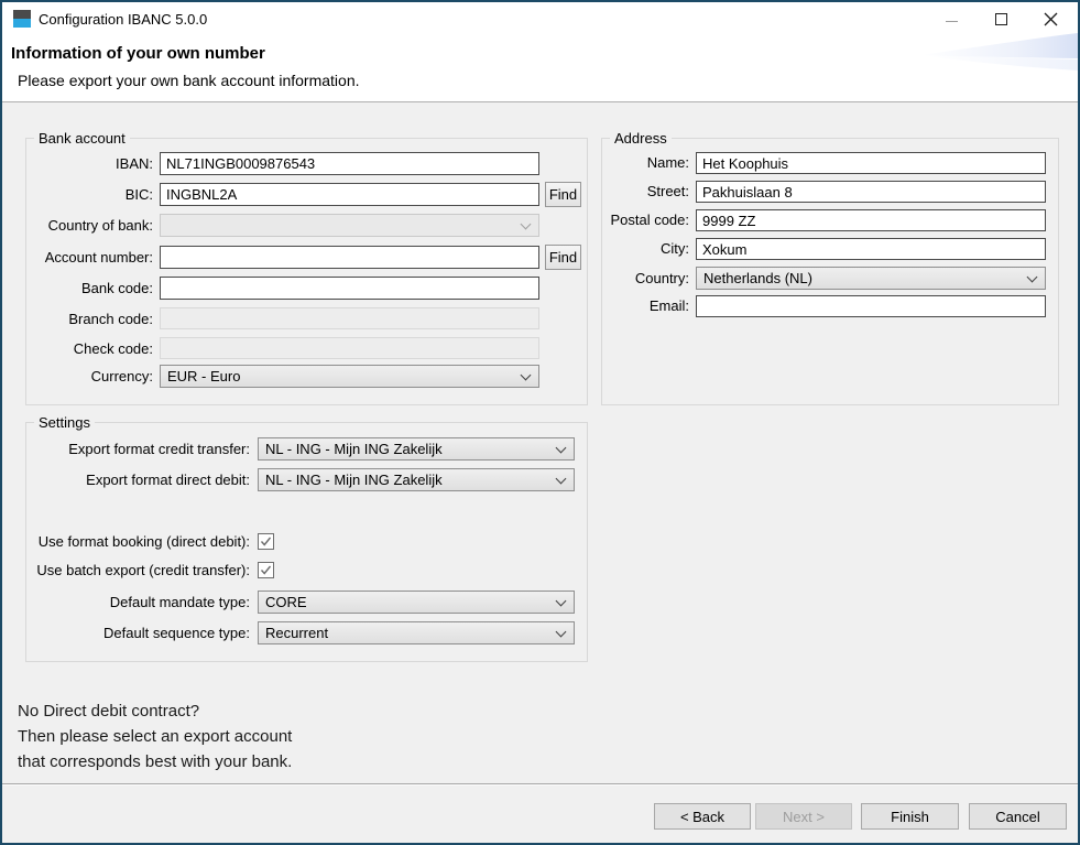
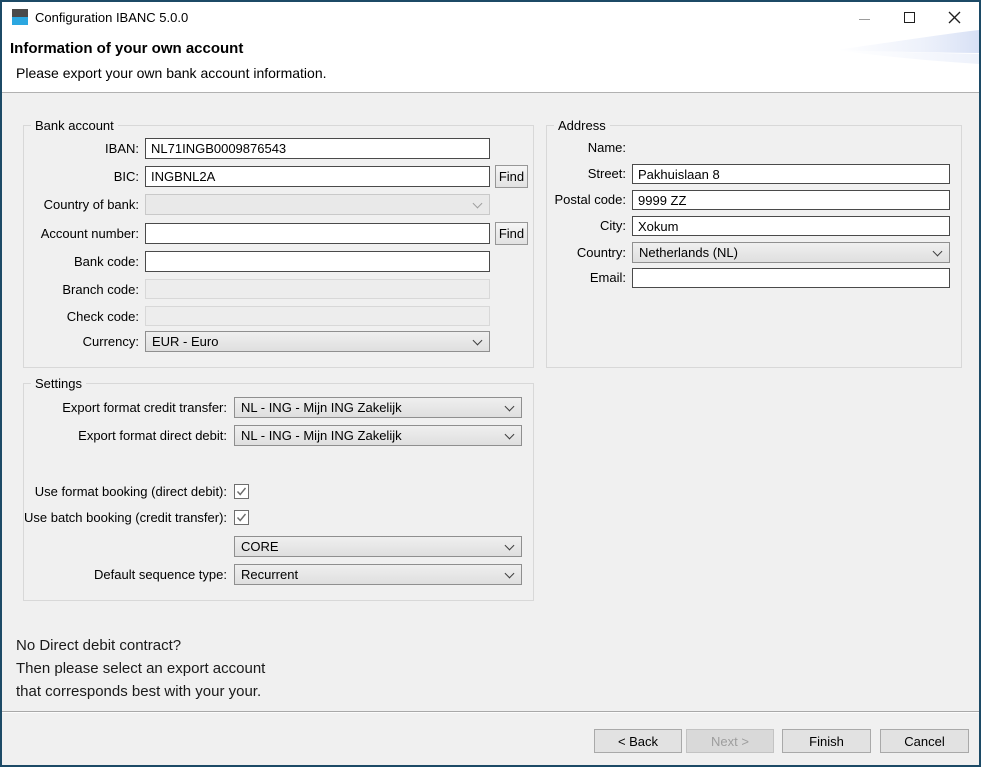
  Configuration IBANC 5.0.0
- Information of your own number
+ Information of your own account
  Please export your own bank account information.
  Bank account
  IBAN:
  NL71INGB0009876543
  BIC:
  INGBNL2A
  Find
  Country of bank:
  Account number:
  Find
  Bank code:
  Branch code:
  Check code:
  Currency:
  EUR - Euro
  Address
  Name:
- Het Koophuis
  Street:
  Pakhuislaan 8
  Postal code:
  9999 ZZ
  City:
  Xokum
  Country:
  Netherlands (NL)
  Email:
  Settings
  Export format credit transfer:
  NL - ING - Mijn ING Zakelijk
  Export format direct debit:
  NL - ING - Mijn ING Zakelijk
  Use format booking (direct debit):
- Use batch export (credit transfer):
+ Use batch booking (credit transfer):
- Default mandate type:
  CORE
  Default sequence type:
  Recurrent
  No Direct debit contract?
  Then please select an export account
- that corresponds best with your bank.
+ that corresponds best with your your.
  < Back
  Next >
  Finish
  Cancel
